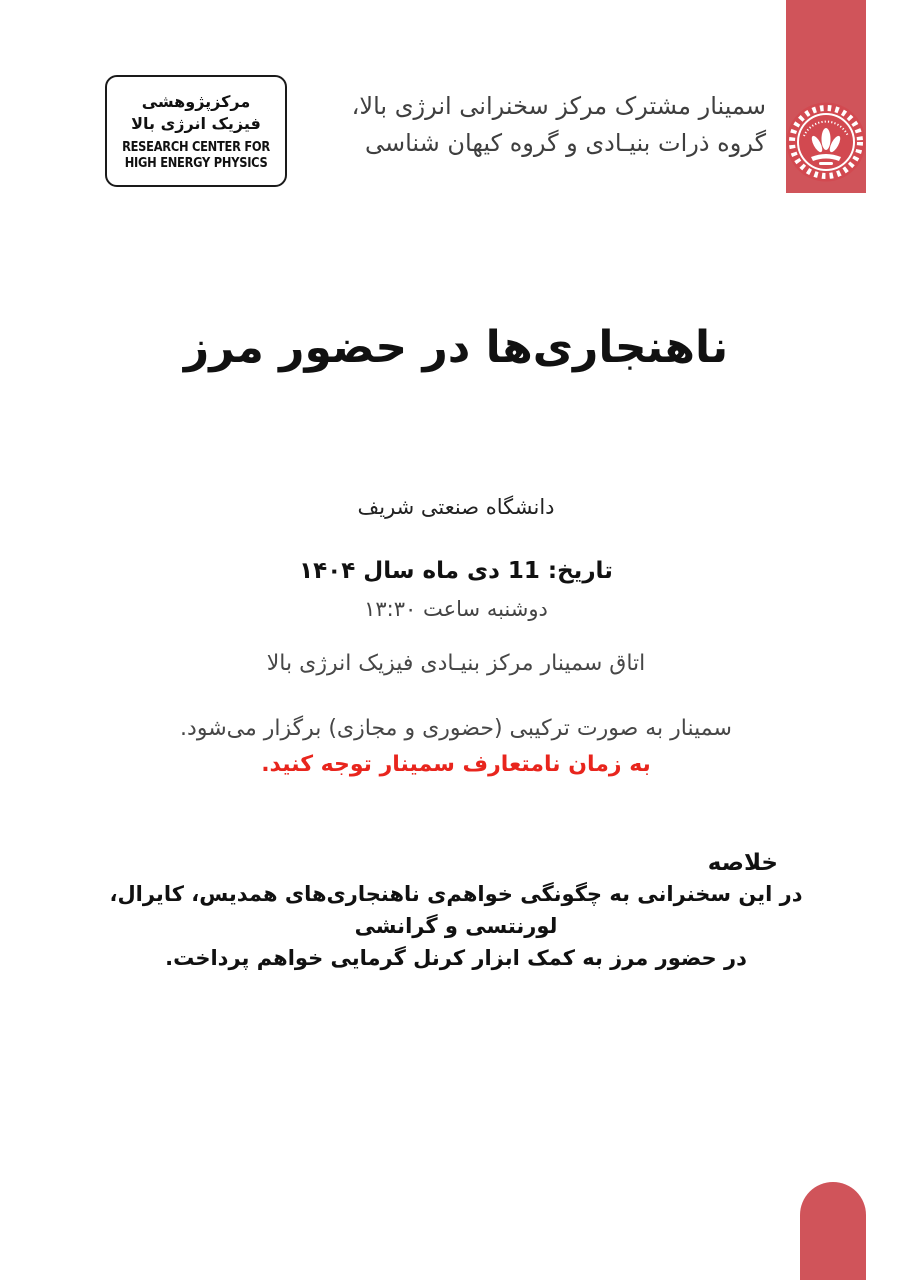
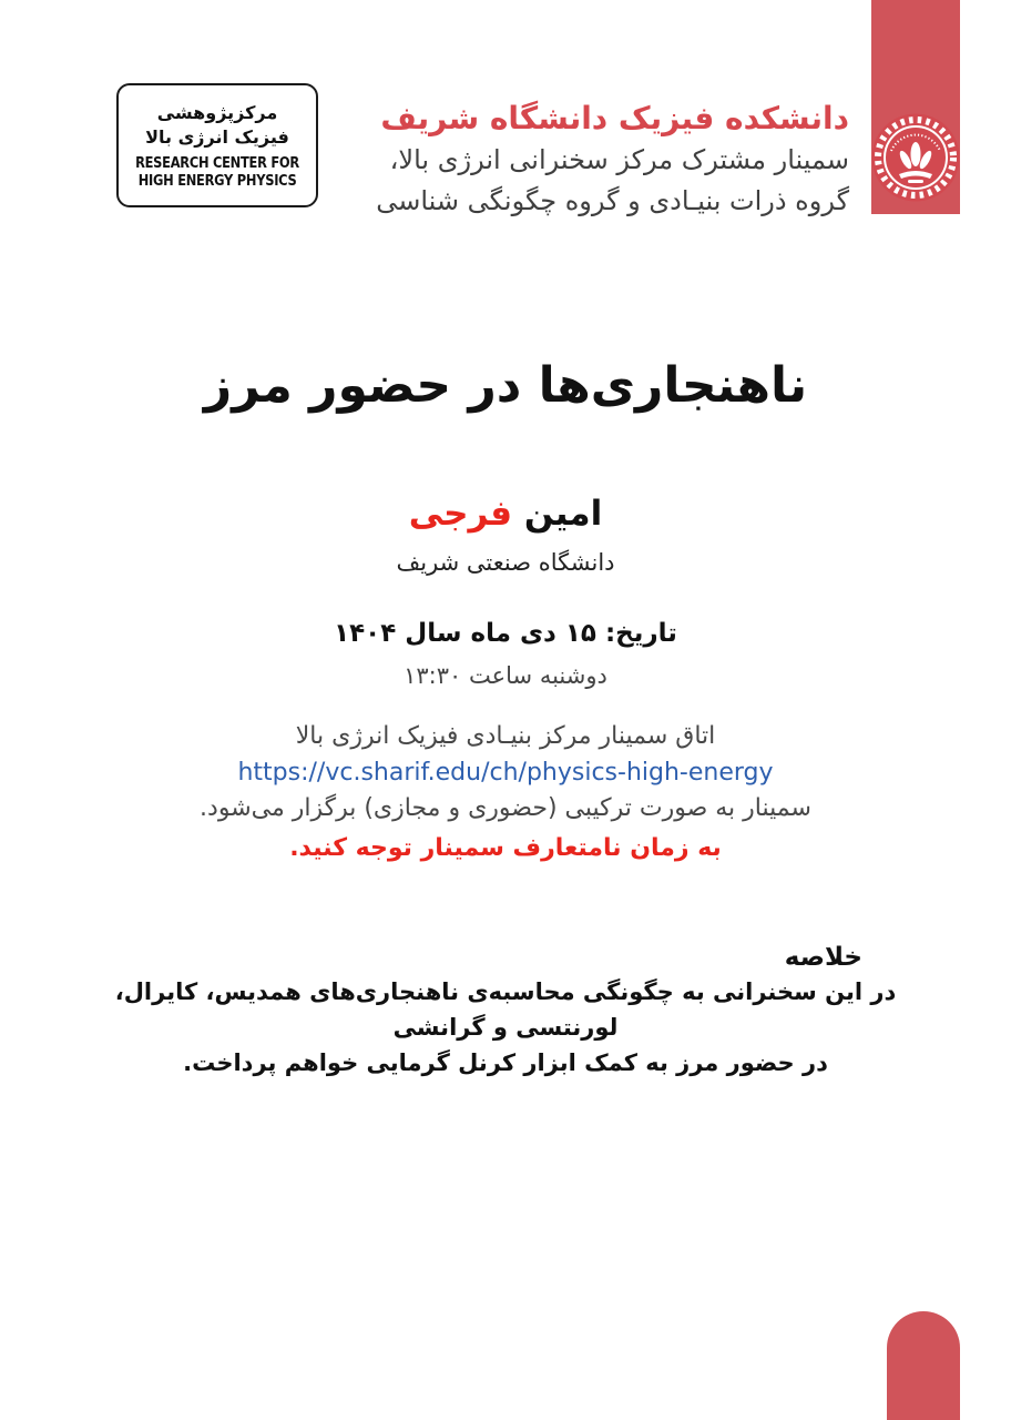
  مرکزپژوهشی
  فیزیک انرژی بالا
  RESEARCH CENTER FOR
  HIGH ENERGY PHYSICS
+ دانشکده فیزیک دانشگاه شریف
  سمینار مشترک مرکز سخنرانی انرژی بالا،
- گروه ذرات بنیـادی و گروه کیهان شناسی
+ گروه ذرات بنیـادی و گروه چگونگی شناسی
  ناهنجاری‌ها در حضور مرز
+ امین فرجی
  دانشگاه صنعتی شریف
- تاریخ: 11 دی ماه سال ۱۴۰۴
+ تاریخ: ۱۵ دی ماه سال ۱۴۰۴
  دوشنبه ساعت ۱۳:۳۰
  اتاق سمینار مرکز بنیـادی فیزیک انرژی بالا
+ https://vc.sharif.edu/ch/physics-high-energy
  سمینار به صورت ترکیبی (حضوری و مجازی) برگزار می‌شود.
  به زمان نامتعارف سمینار توجه کنید.
  خلاصه
- در این سخنرانی به چگونگی خواهم‌ی ناهنجاری‌های همدیس، کایرال، لورنتسی و گرانشی
+ در این سخنرانی به چگونگی محاسبه‌ی ناهنجاری‌های همدیس، کایرال، لورنتسی و گرانشی
  در حضور مرز به کمک ابزار کرنل گرمایی خواهم پرداخت.
